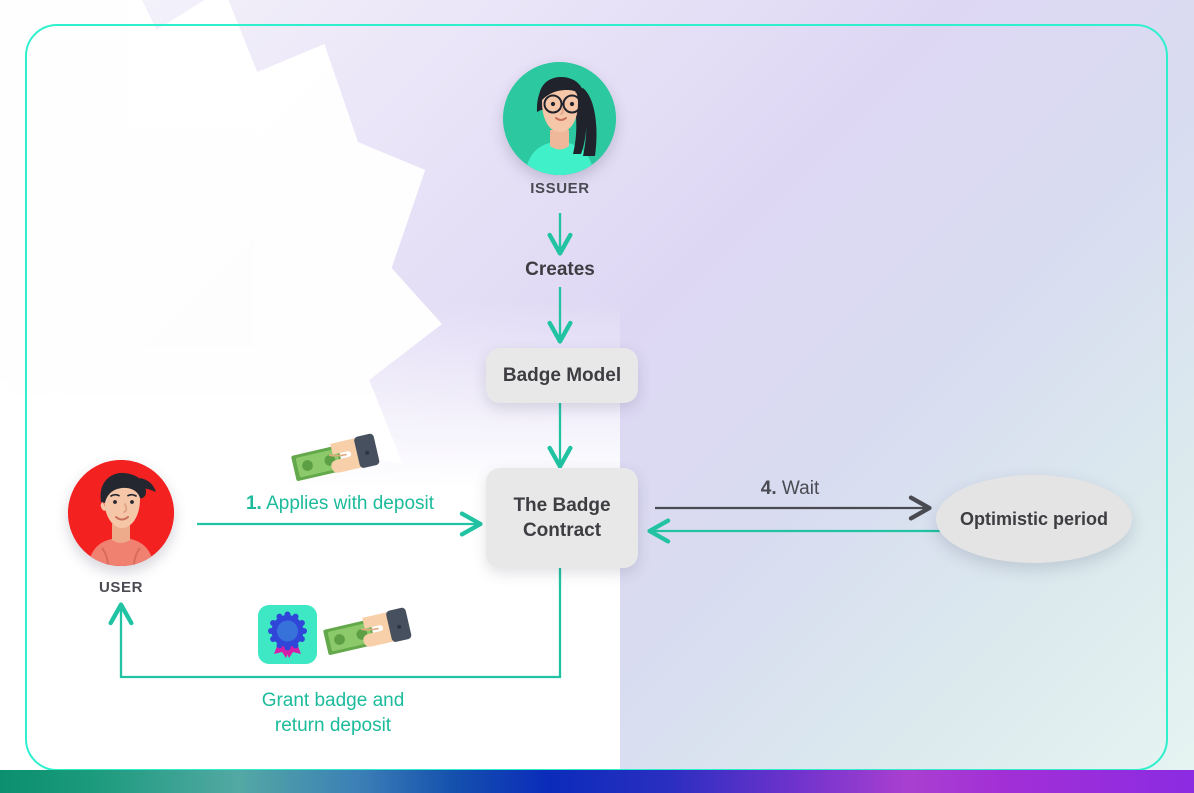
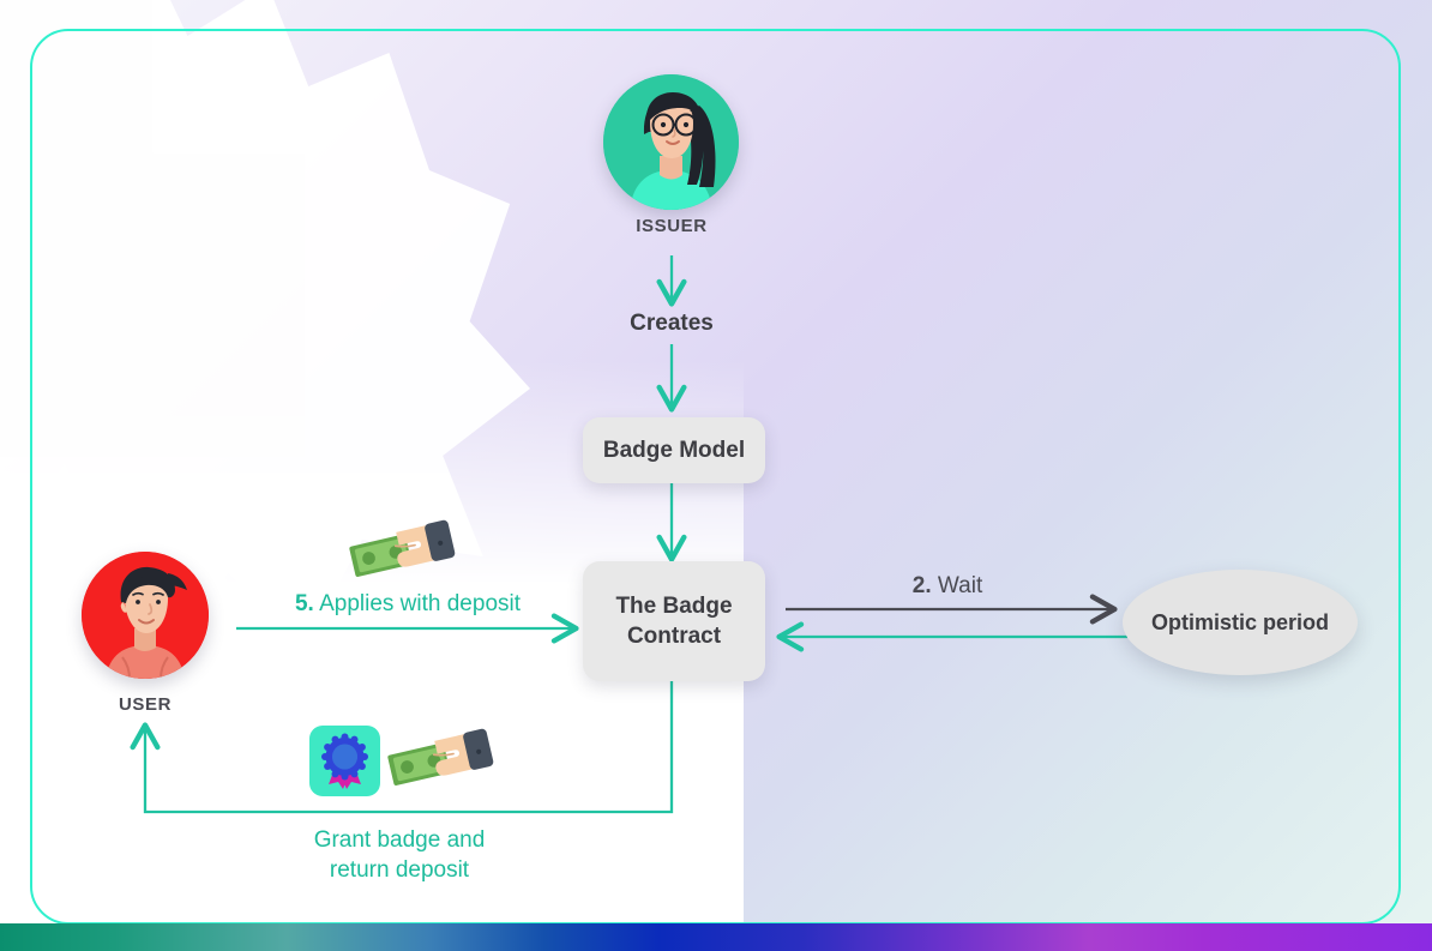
  ISSUER
  Creates
  Badge Model
  The Badge
  Contract
  Optimistic period
  USER
- 1. Applies with deposit
+ 5. Applies with deposit
- 4. Wait
+ 2. Wait
  Grant badge and
  return deposit
